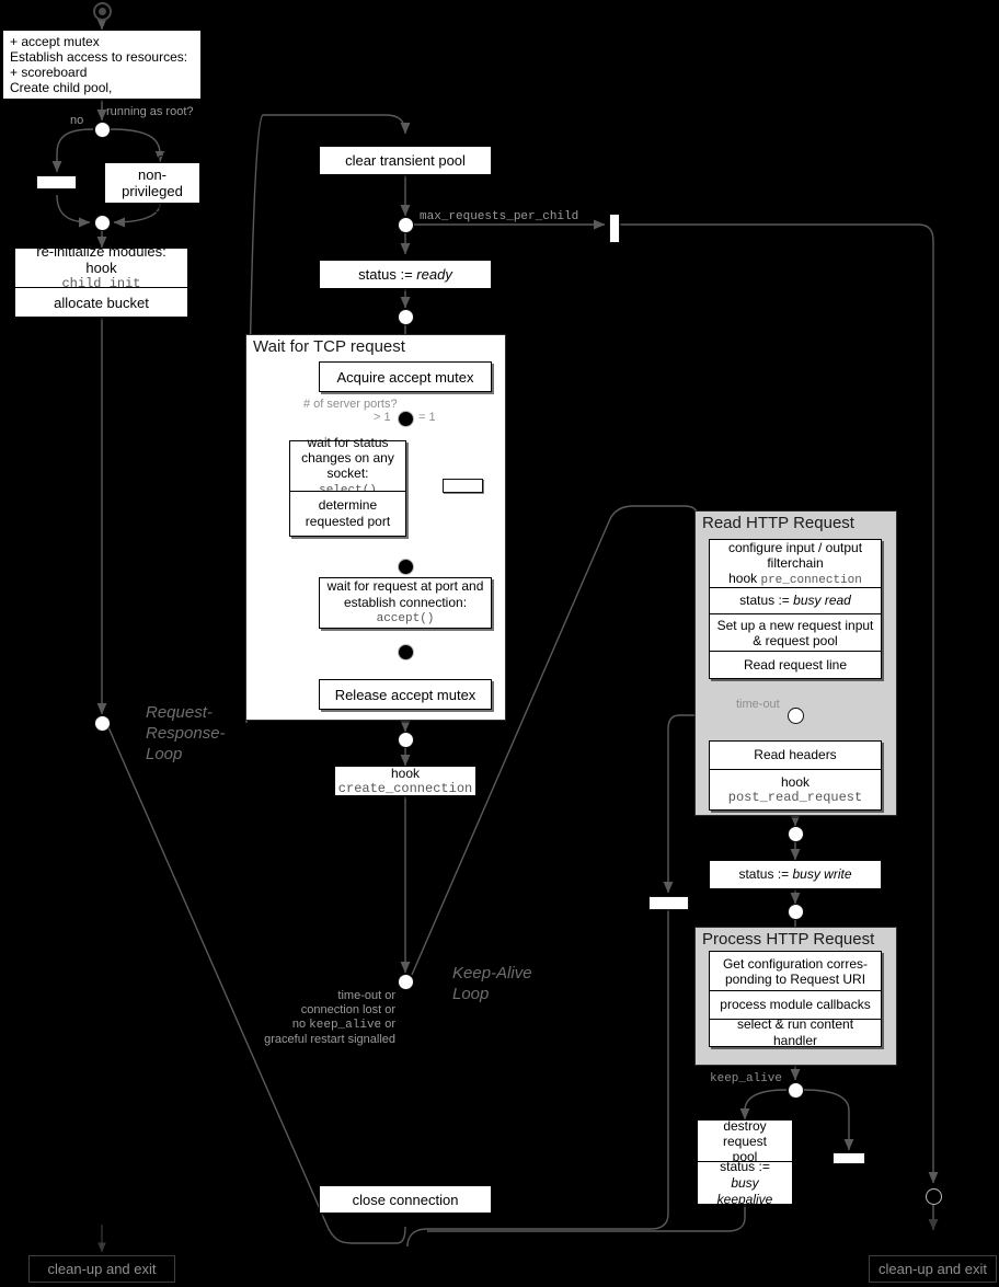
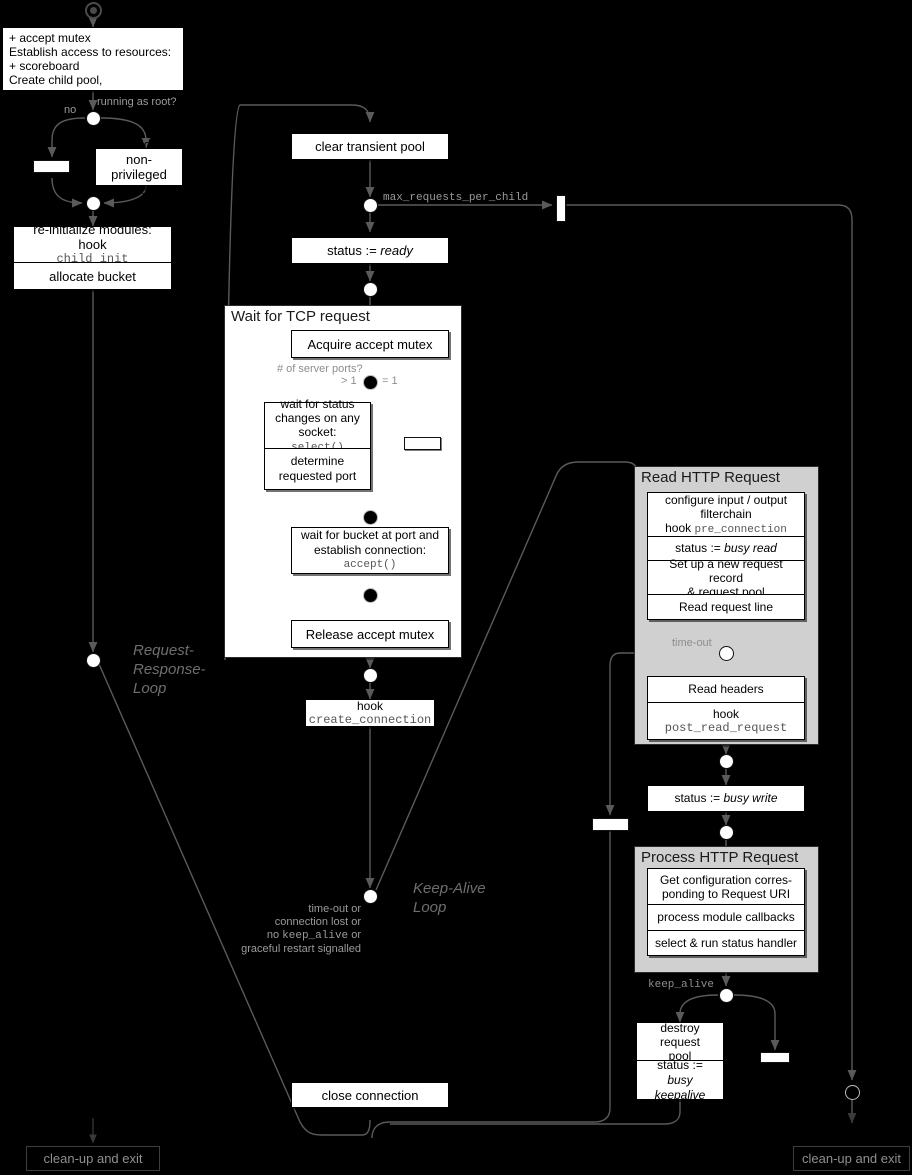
  + accept mutex
  Establish access to resources:
  + scoreboard
  Create child pool,
  running as root?
  no
  set uid to non-
  privileged user
  re-initialize modules: hook
  child_init
  allocate bucket
  clear transient pool
  max_requests_per_child
  status := ready
  Wait for TCP request
  Acquire accept mutex
  # of server ports?
  > 1
  = 1
  wait for status
  changes on any
  determine
  requested port
- wait for request at port and
+ wait for bucket at port and
  establish connection:
  accept()
  Release accept mutex
  Request-
  Response-
  Loop
  hook
  create_connection
  Read HTTP Request
  configure input / output
  filterchain
  hook pre_connection
  status := busy read
- Set up a new request input
+ Set up a new request record
  & request pool
  Read request line
  time-out
  Read headers
  hook
  post_read_request
  status := busy write
  Process HTTP Request
  Get configuration corres-
  ponding to Request URI
  process module callbacks
- select & run content handler
+ select & run status handler
  keep_alive
  destroy request
  pool
  status :=
  busy keepalive
  Keep-Alive
  Loop
  time-out or
  connection lost or
  no keep_alive or
  graceful restart signalled
  close connection
  clean-up and exit
  clean-up and exit
